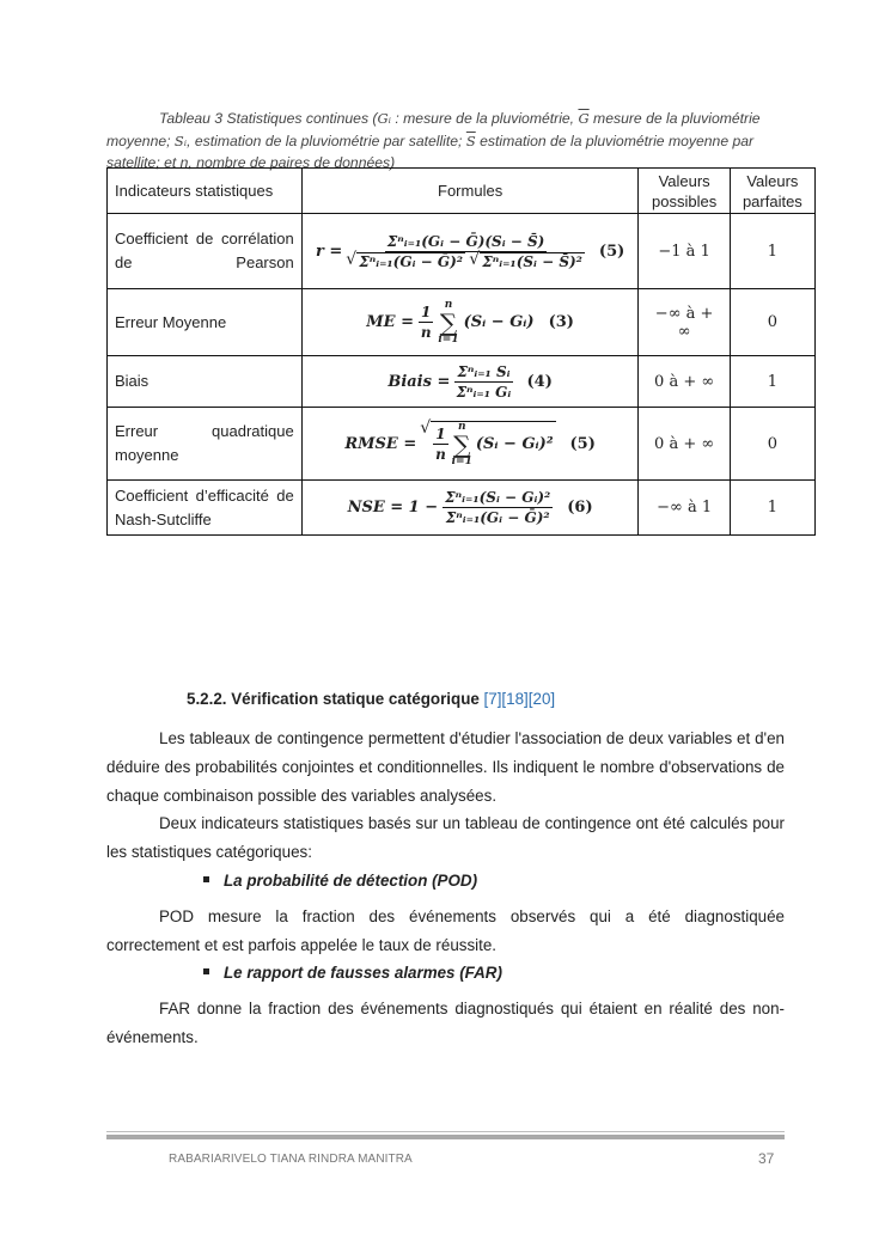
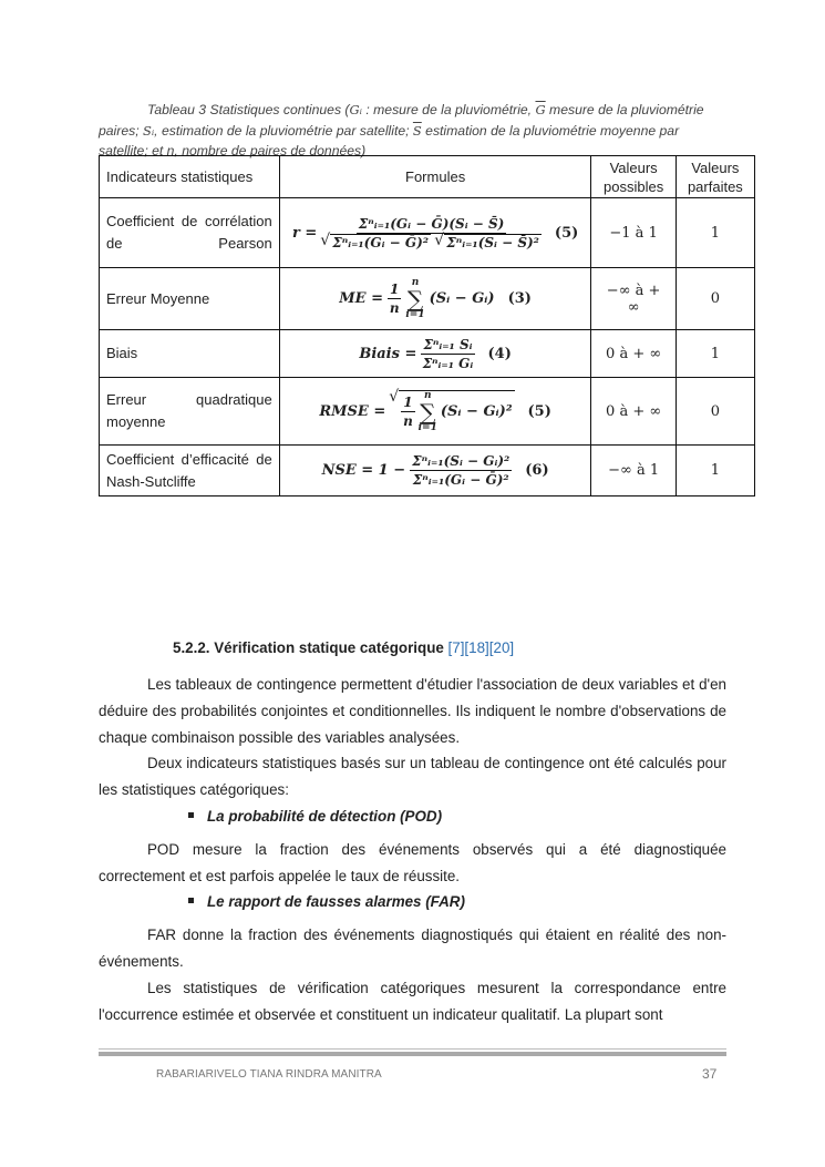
- Tableau 3 Statistiques continues (Gᵢ : mesure de la pluviométrie, G mesure de la pluviométrie moyenne; Sᵢ, estimation de la pluviométrie par satellite; S estimation de la pluviométrie moyenne par satellite; et n, nombre de paires de données)
+ Tableau 3 Statistiques continues (Gᵢ : mesure de la pluviométrie, G mesure de la pluviométrie paires; Sᵢ, estimation de la pluviométrie par satellite; S estimation de la pluviométrie moyenne par satellite; et n, nombre de paires de données)
  Indicateurs statistiques	Formules	Valeurs possibles	Valeurs parfaites
  Coefficient de corrélation de Pearson	r = Σⁿᵢ₌₁(Gᵢ − Ḡ)(Sᵢ − S̄) Σⁿᵢ₌₁(Gᵢ − Ḡ)² Σⁿᵢ₌₁(Sᵢ − S̄)² (5)	−1 à 1	1
  Erreur Moyenne	ME = 1 n n ∑ i=1 (Sᵢ − Gᵢ) (3)	−∞ à + ∞	0
  Biais	Biais = Σⁿᵢ₌₁ Sᵢ Σⁿᵢ₌₁ Gᵢ (4)	0 à + ∞	1
  Erreur quadratique moyenne	RMSE = 1 n n ∑ i=1 (Sᵢ − Gᵢ)² (5)	0 à + ∞	0
  Coefficient d’efficacité de Nash-Sutcliffe	NSE = 1 − Σⁿᵢ₌₁(Sᵢ − Gᵢ)² Σⁿᵢ₌₁(Gᵢ − Ḡ)² (6)	−∞ à 1	1
  5.2.2. Vérification statique catégorique [7][18][20]
  Les tableaux de contingence permettent d'étudier l'association de deux variables et d'en déduire des probabilités conjointes et conditionnelles. Ils indiquent le nombre d'observations de chaque combinaison possible des variables analysées.
  Deux indicateurs statistiques basés sur un tableau de contingence ont été calculés pour les statistiques catégoriques:
  La probabilité de détection (POD)
  POD mesure la fraction des événements observés qui a été diagnostiquée correctement et est parfois appelée le taux de réussite.
  Le rapport de fausses alarmes (FAR)
  FAR donne la fraction des événements diagnostiqués qui étaient en réalité des non-événements.
+ Les statistiques de vérification catégoriques mesurent la correspondance entre l'occurrence estimée et observée et constituent un indicateur qualitatif. La plupart sont
  RABARIARIVELO TIANA RINDRA MANITRA
  37
